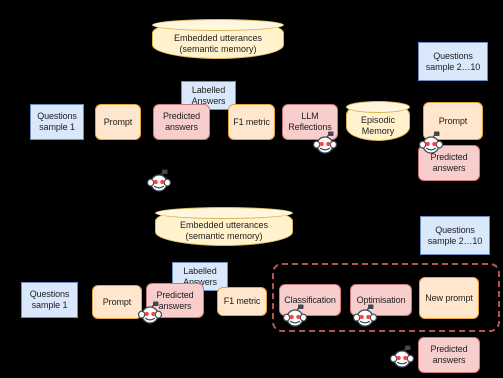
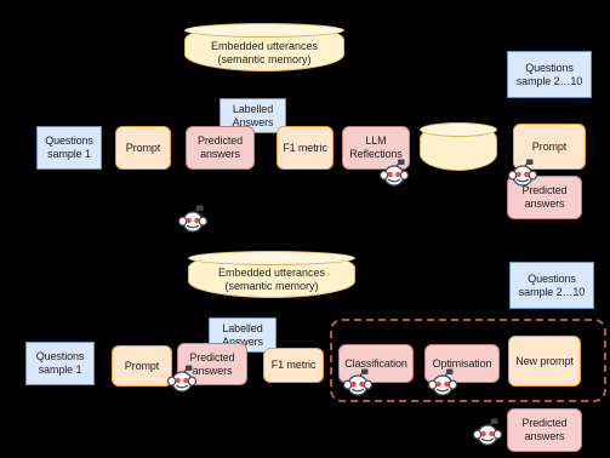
  Embedded utterances
  (semantic memory)
  Questions
  sample 2…10
  Labelled
  Answers
  Questions
  sample 1
  Prompt
  Predicted
  answers
  F1 metric
  LLM
  Reflections
- Episodic
- Memory
  Prompt
  Predicted
  answers
  Embedded utterances
  (semantic memory)
  Questions
  sample 2…10
  Labelled
  Answers
  Questions
  sample 1
  Prompt
  Predicted
  answers
  F1 metric
  Classification
  Optimisation
  New prompt
  Predicted
  answers
